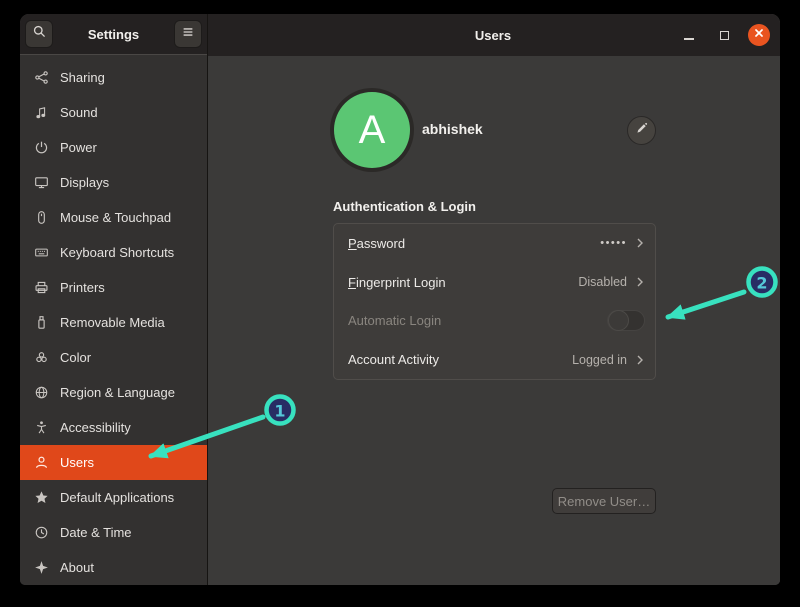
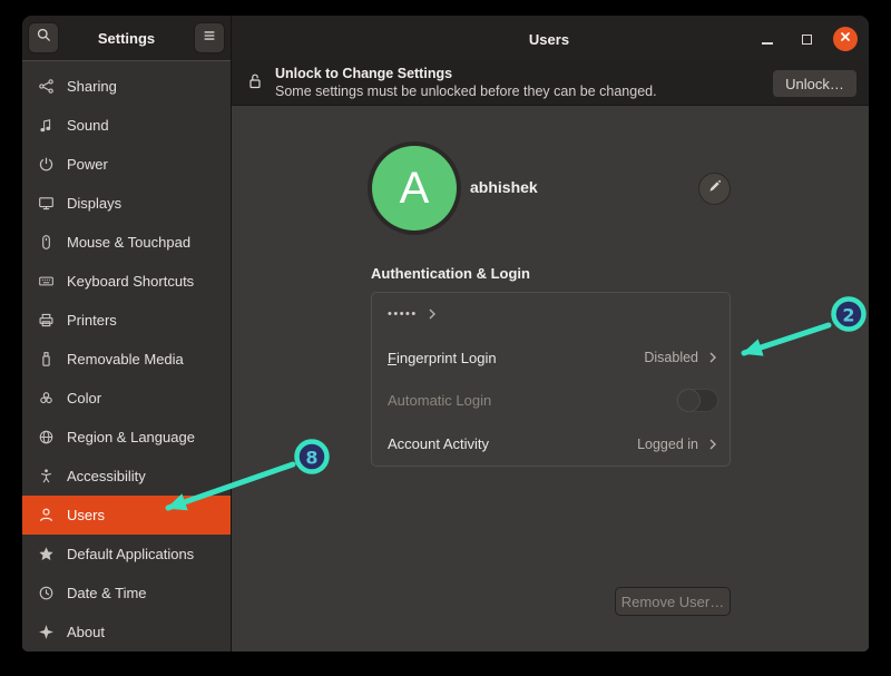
  Settings
  Sharing
  Sound
  Power
  Displays
  Mouse & Touchpad
  Keyboard Shortcuts
  Printers
  Removable Media
  Color
  Region & Language
  Accessibility
  Users
  Default Applications
  Date & Time
  About
  Users
+ Unlock to Change Settings
+ Some settings must be unlocked before they can be changed.
+ Unlock…
  A
  abhishek
  Authentication & Login
- Password
  •••••
  Fingerprint Login
  Disabled
  Automatic Login
  Account Activity
  Logged in
  Remove User…
- 1
+ 8
  2
